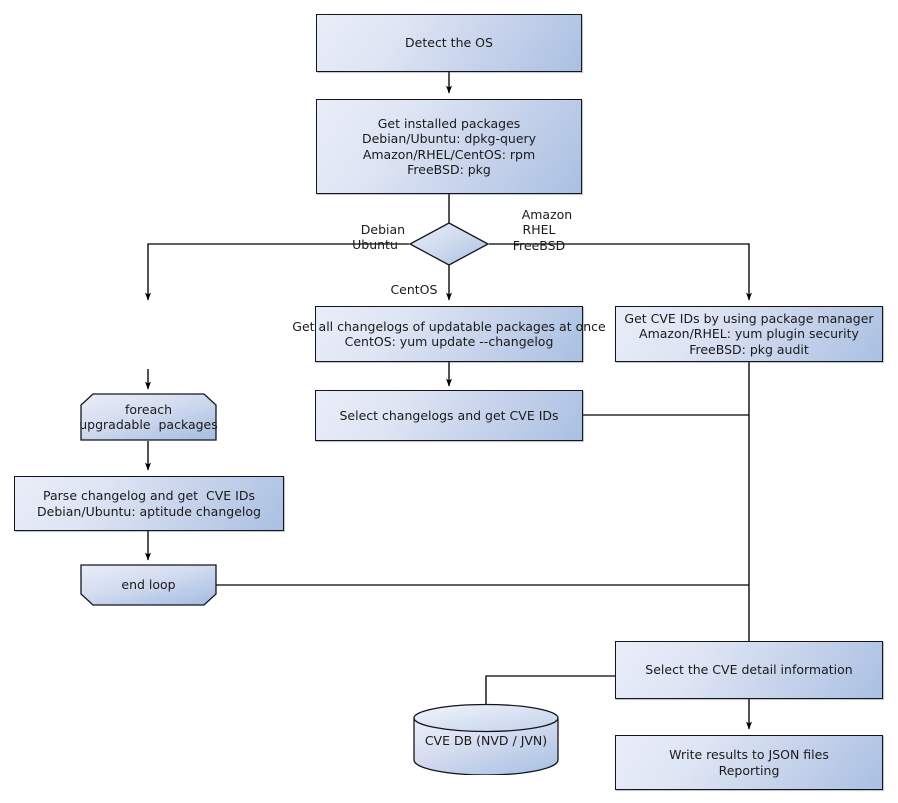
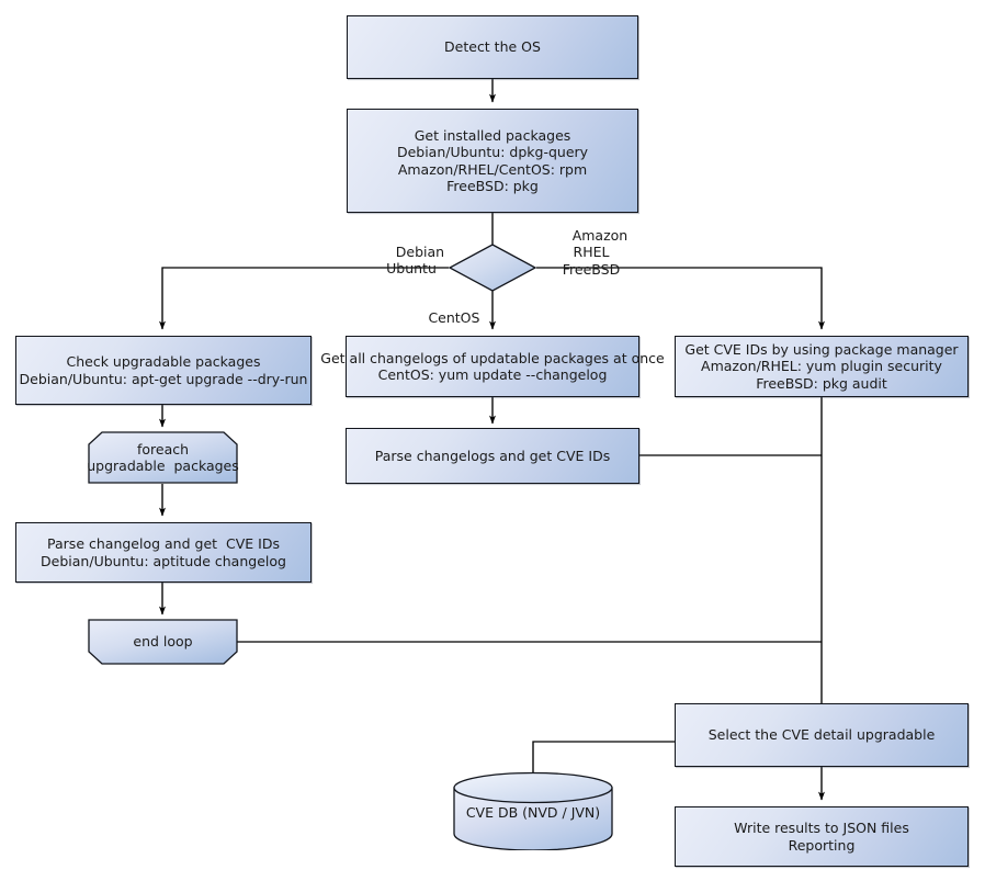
  Detect the OS
  Get installed packages
  Debian/Ubuntu: dpkg-query
  Amazon/RHEL/CentOS: rpm
  FreeBSD: pkg
  Debian
  Ubuntu
  Amazon
  RHEL
  FreeBSD
  CentOS
+ Check upgradable packages
+ Debian/Ubuntu: apt-get upgrade --dry-run
  Get all changelogs of updatable packages at once
  CentOS: yum update --changelog
  Get CVE IDs by using package manager
  Amazon/RHEL: yum plugin security
  FreeBSD: pkg audit
  foreach
  upgradable packages
- Select changelogs and get CVE IDs
+ Parse changelogs and get CVE IDs
  Parse changelog and get CVE IDs
  Debian/Ubuntu: aptitude changelog
  end loop
- Select the CVE detail information
+ Select the CVE detail upgradable
  CVE DB (NVD / JVN)
  Write results to JSON files
  Reporting
